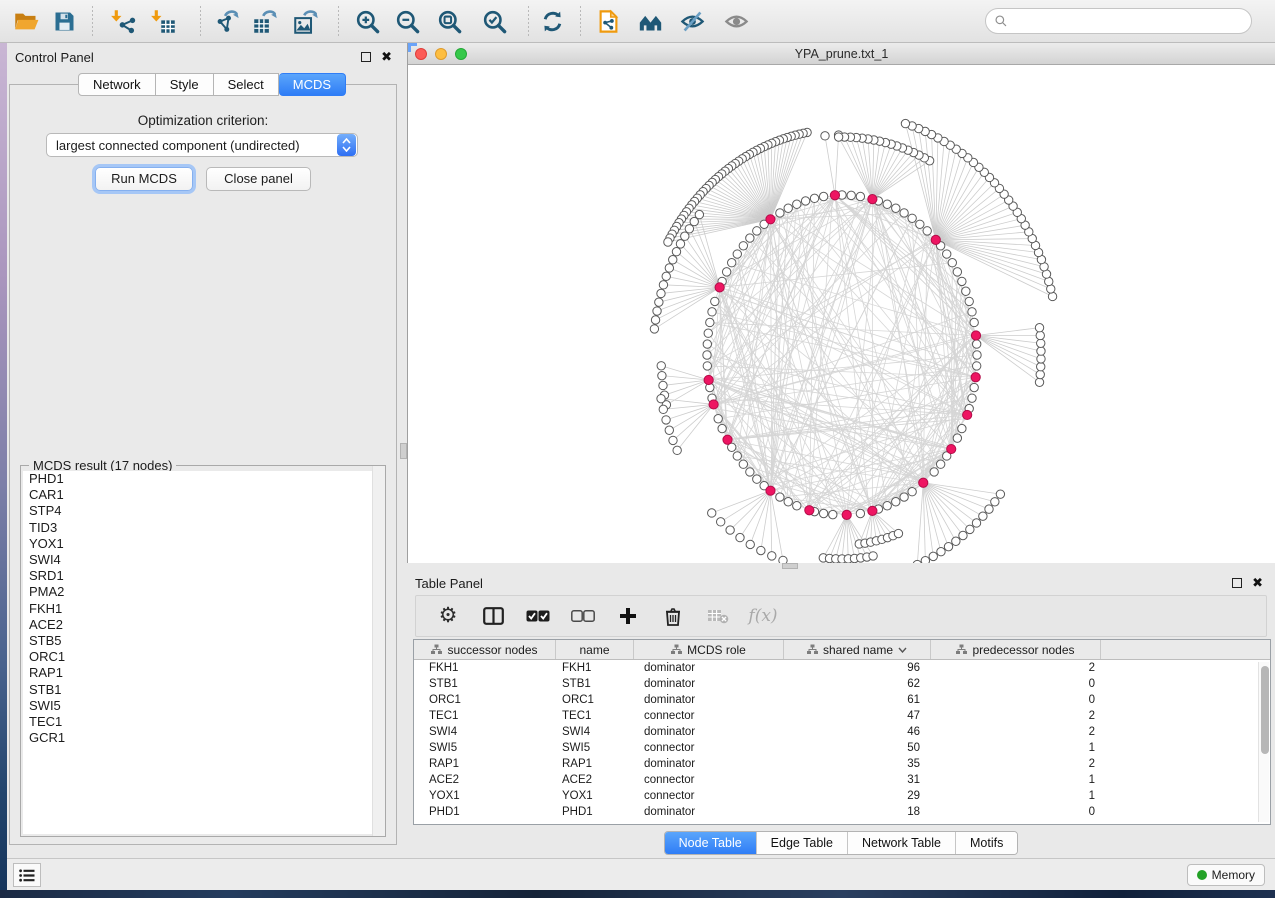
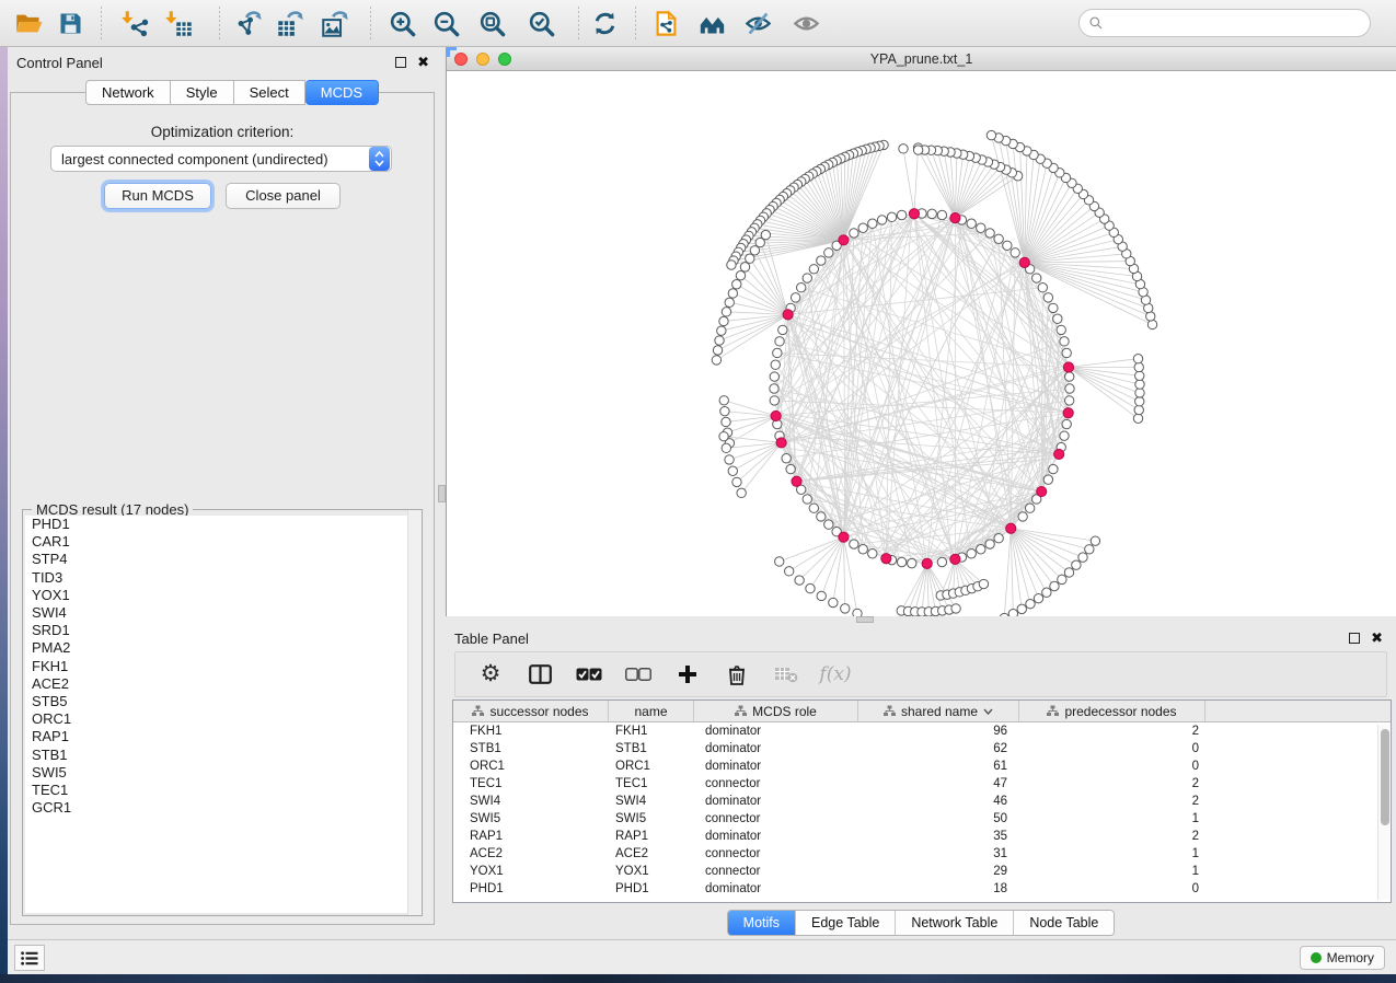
  Control Panel
  ✖
  Network
  Style
  Select
  MCDS
  Optimization criterion:
  largest connected component (undirected)
  Run MCDS
  Close panel
  MCDS result (17 nodes)
  PHD1
  CAR1
  STP4
  TID3
  YOX1
  SWI4
  SRD1
  PMA2
  FKH1
  ACE2
  STB5
  ORC1
  RAP1
  STB1
  SWI5
  TEC1
  GCR1
  YPA_prune.txt_1
  Table Panel
  ✖
  ⚙
  f(x)
  successor nodes
  name
  MCDS role
  shared name
  predecessor nodes
  FKH1
  FKH1
  dominator
  96
  2
  STB1
  STB1
  dominator
  62
  0
  ORC1
  ORC1
  dominator
  61
  0
  TEC1
  TEC1
  connector
  47
  2
  SWI4
  SWI4
  dominator
  46
  2
  SWI5
  SWI5
  connector
  50
  1
  RAP1
  RAP1
  dominator
  35
  2
  ACE2
  ACE2
  connector
  31
  1
  YOX1
  YOX1
  connector
  29
  1
  PHD1
  PHD1
  dominator
  18
  0
- Node Table
+ Motifs
  Edge Table
  Network Table
- Motifs
+ Node Table
  Memory
